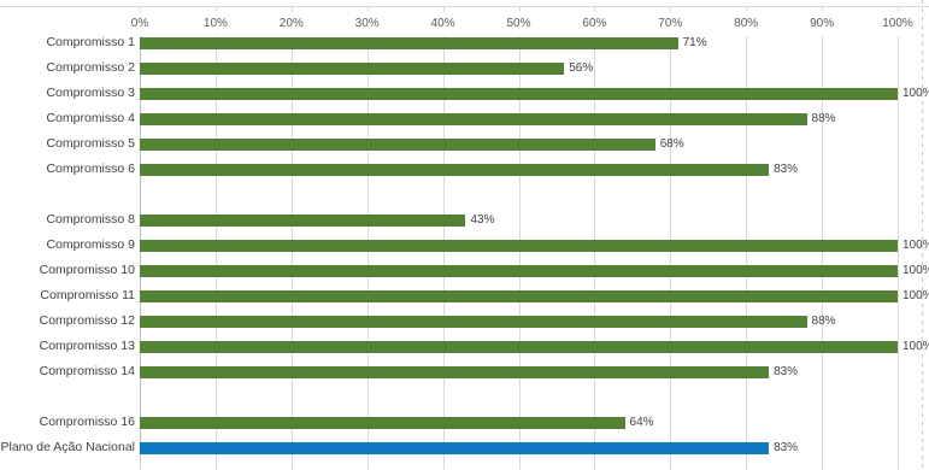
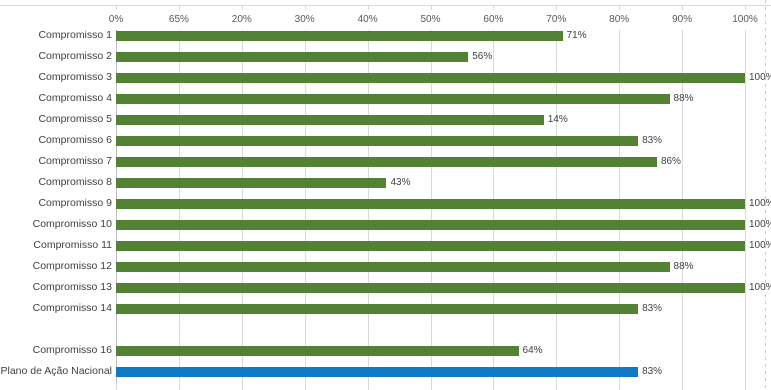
  0%
- 10%
+ 65%
  20%
  30%
  40%
  50%
  60%
  70%
  80%
  90%
  100%
  Compromisso 1
  71%
  Compromisso 2
  56%
  Compromisso 3
  100%
  Compromisso 4
  88%
  Compromisso 5
- 68%
+ 14%
  Compromisso 6
  83%
+ Compromisso 7
+ 86%
  Compromisso 8
  43%
  Compromisso 9
  100%
  Compromisso 10
  100%
  Compromisso 11
  100%
  Compromisso 12
  88%
  Compromisso 13
  100%
  Compromisso 14
  83%
  Compromisso 16
  64%
  Plano de Ação Nacional
  83%
